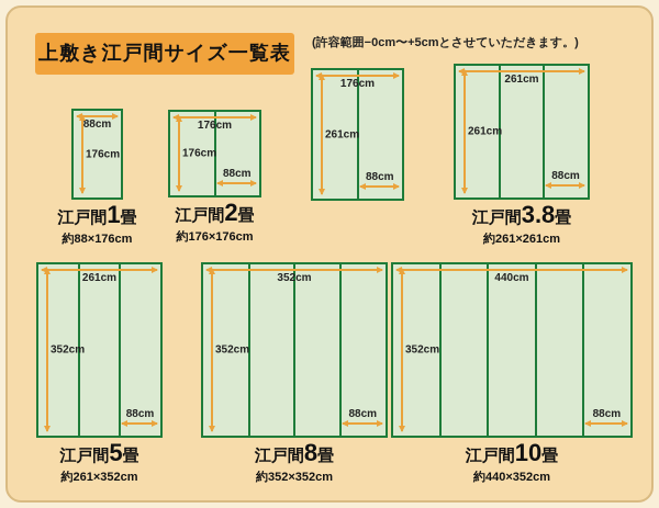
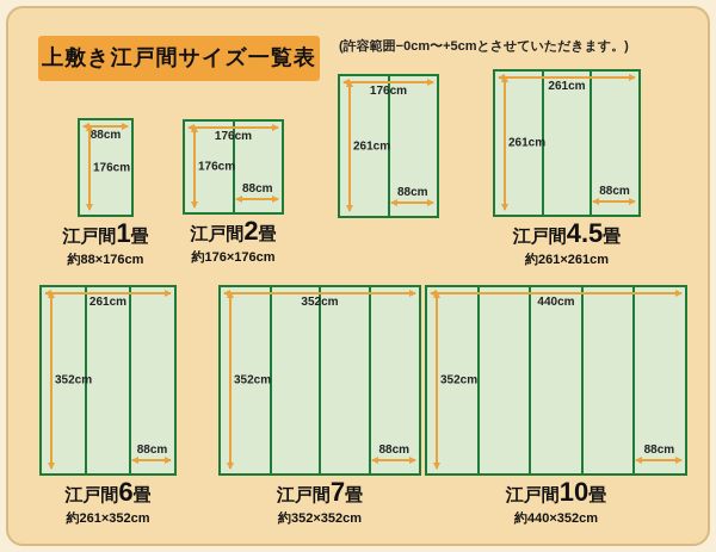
  上敷き江戸間サイズ一覧表
  (許容範囲−0cm〜+5cmとさせていただきます。)
  88cm
  176cm
  江戸間1畳
  約88×176cm
  176cm
  176cm
  88cm
  江戸間2畳
  約176×176cm
  176cm
  261cm
  88cm
  261cm
  261cm
  88cm
- 江戸間3.8畳
+ 江戸間4.5畳
  約261×261cm
  261cm
  352cm
  88cm
- 江戸間5畳
+ 江戸間6畳
  約261×352cm
  352cm
  352cm
  88cm
- 江戸間8畳
+ 江戸間7畳
  約352×352cm
  440cm
  352cm
  88cm
  江戸間10畳
  約440×352cm
